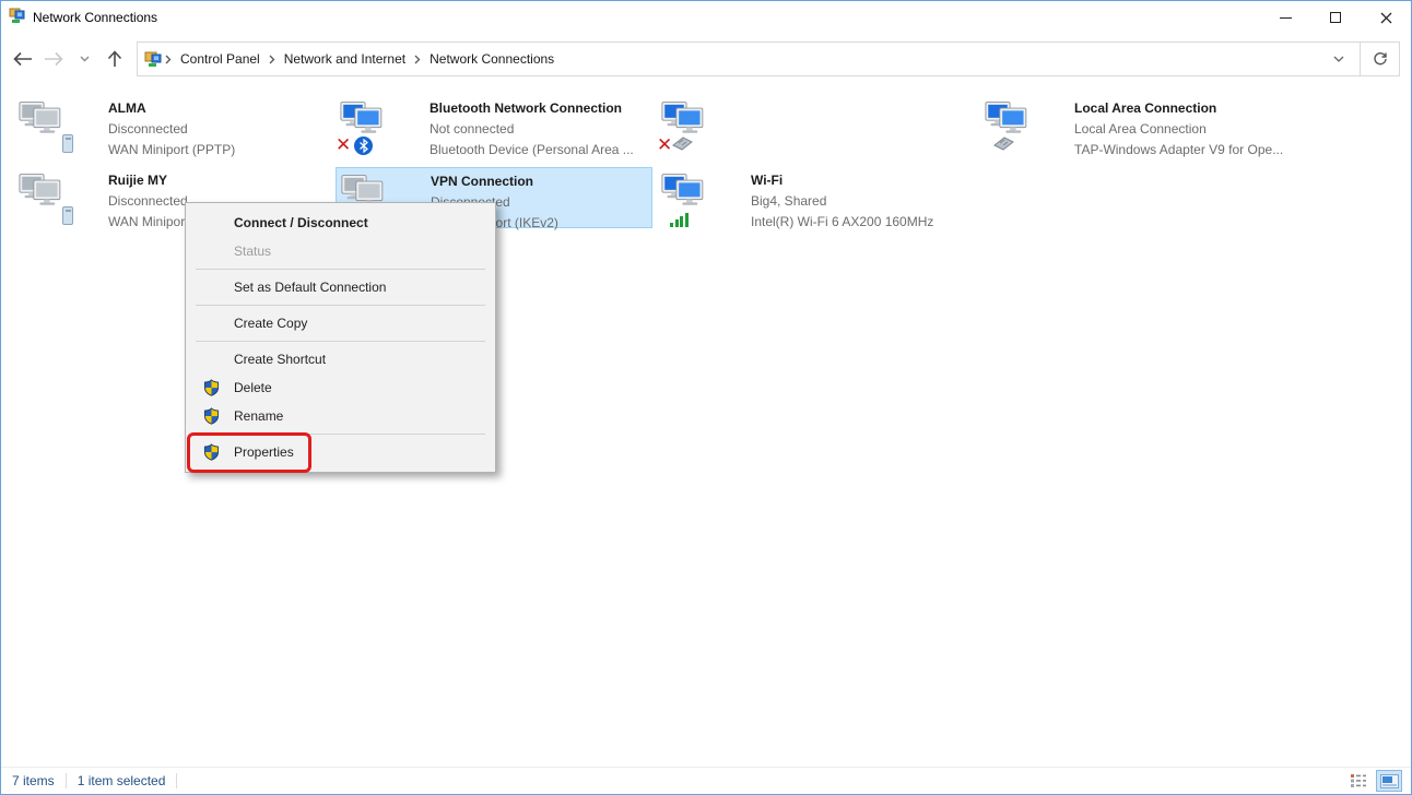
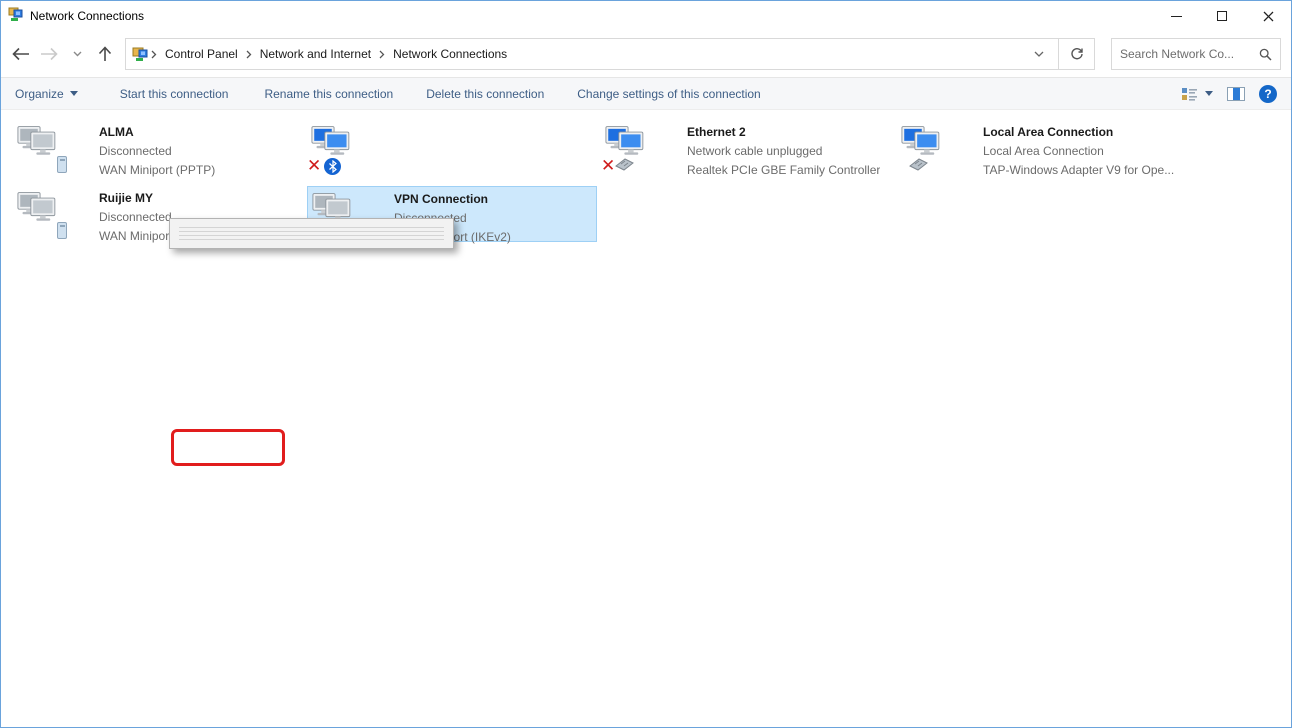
  Network Connections
  Control Panel
  Network and Internet
  Network Connections
+ Search Network Co...
+ Organize
+ Start this connection
+ Rename this connection
+ Delete this connection
+ Change settings of this connection
+ ?
  ALMA
  Disconnected
  WAN Miniport (PPTP)
  ✕
- Bluetooth Network Connection
- Not connected
- Bluetooth Device (Personal Area ...
  ✕
+ Ethernet 2
+ Network cable unplugged
+ Realtek PCIe GBE Family Controller
  Local Area Connection
  Local Area Connection
  TAP-Windows Adapter V9 for Ope...
  Ruijie MY
  Disconnected
  WAN Minipor
  VPN Connection
- Wi-Fi
- Big4, Shared
- Intel(R) Wi-Fi 6 AX200 160MHz
- Connect / Disconnect
- Status
- Set as Default Connection
- Create Copy
- Create Shortcut
- Delete
- Rename
- Properties
- 7 items
- 1 item selected
